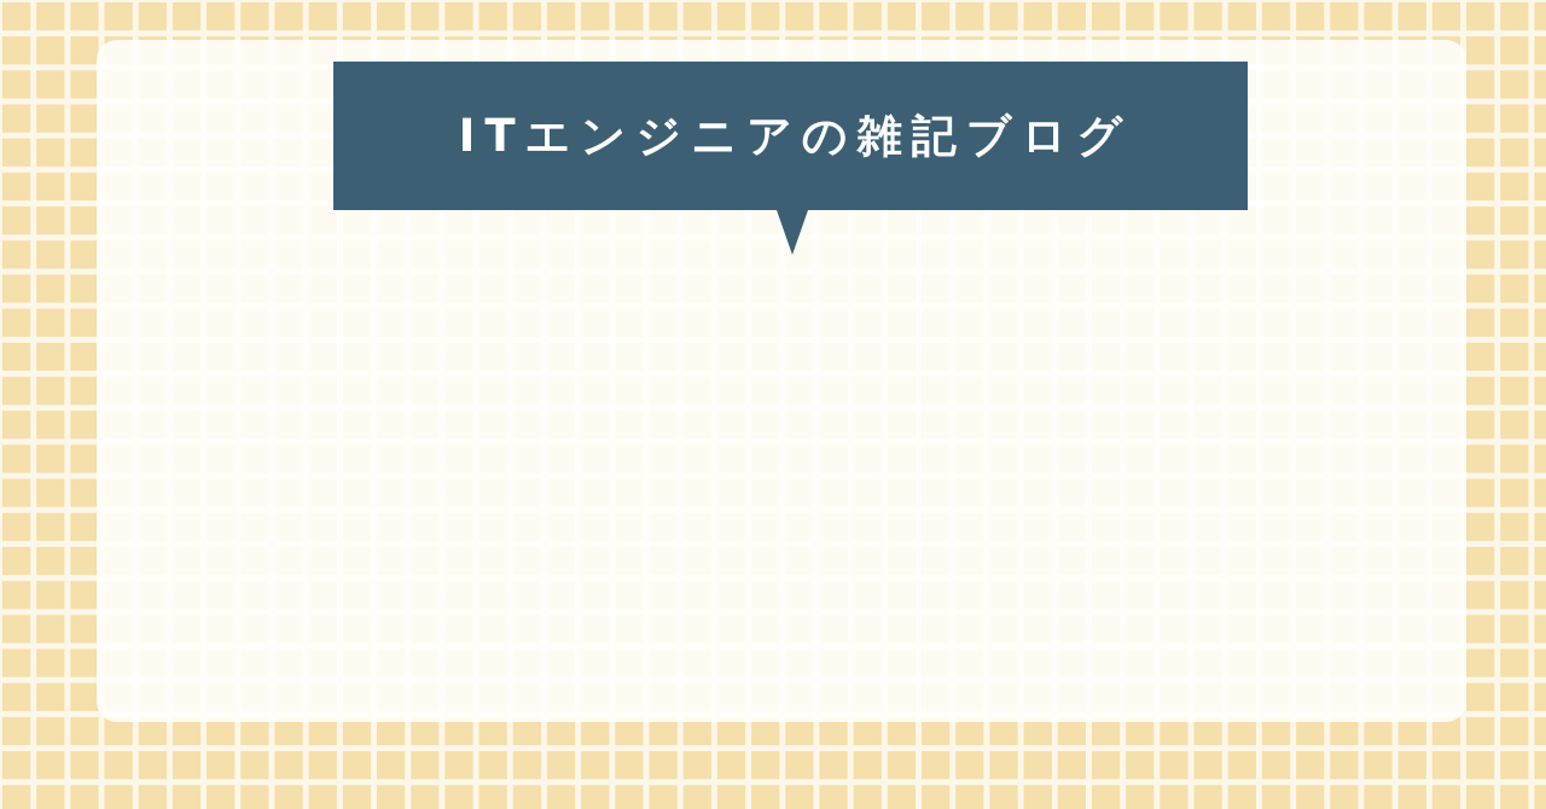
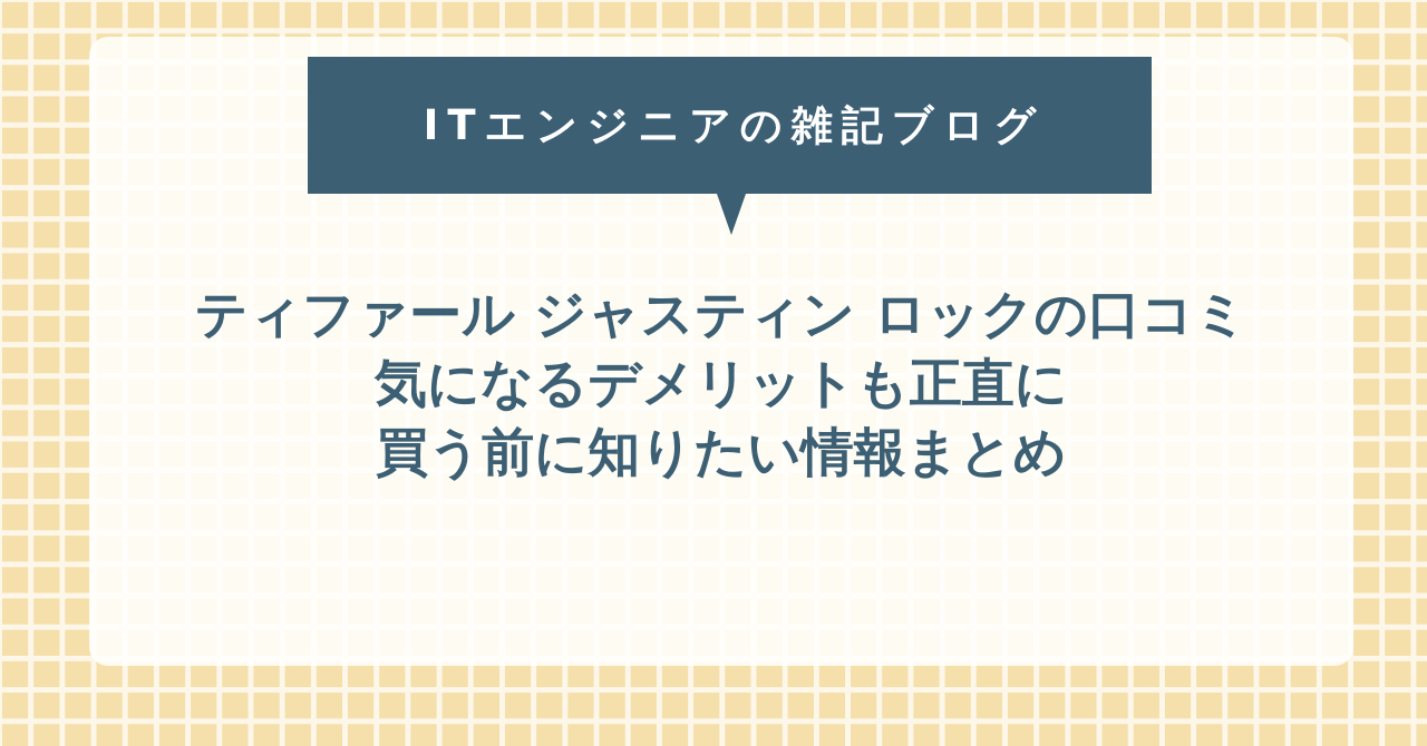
  ITエンジニアの雑記ブログ
+ ティファール ジャスティン ロックの口コミ
+ 気になるデメリットも正直に
+ 買う前に知りたい情報まとめ
